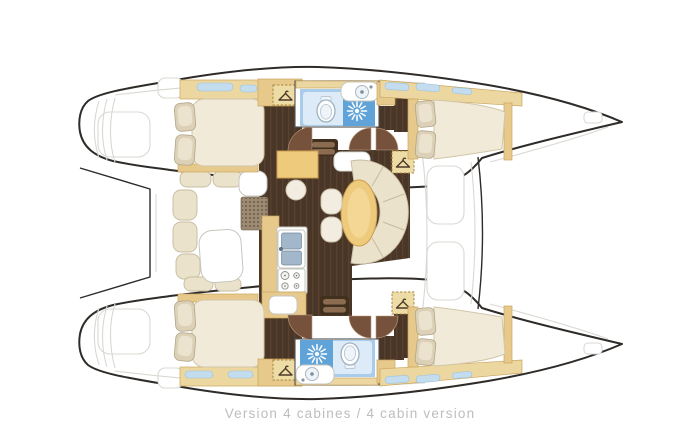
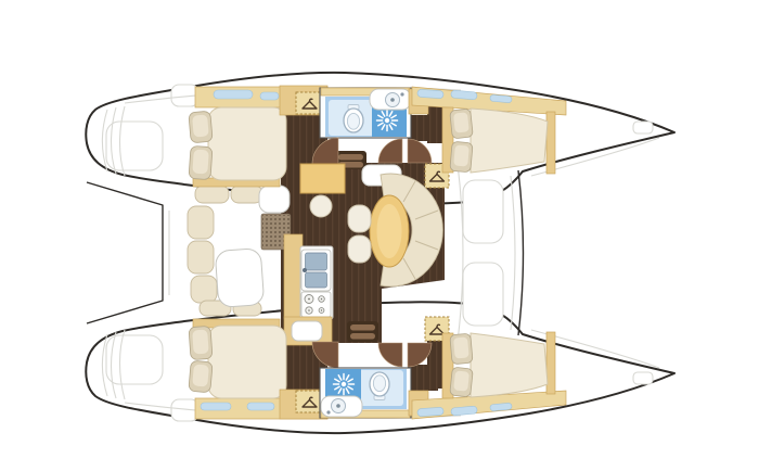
- Version 4 cabines / 4 cabin version
